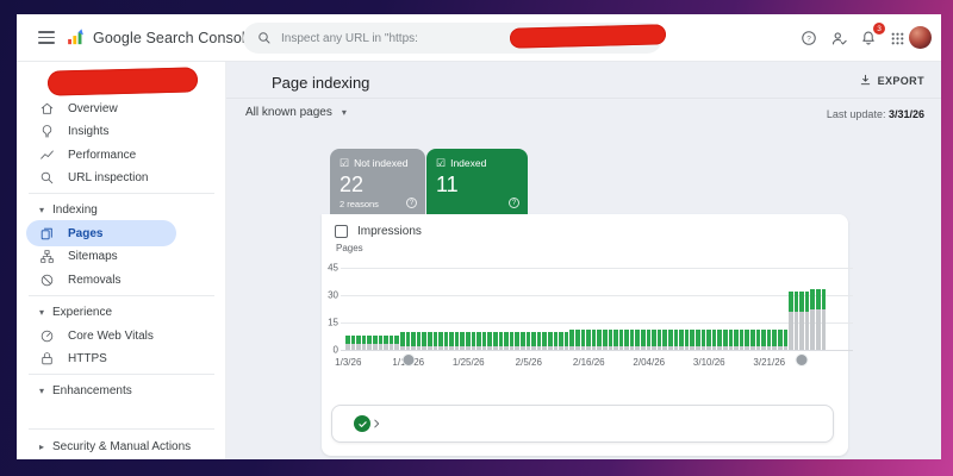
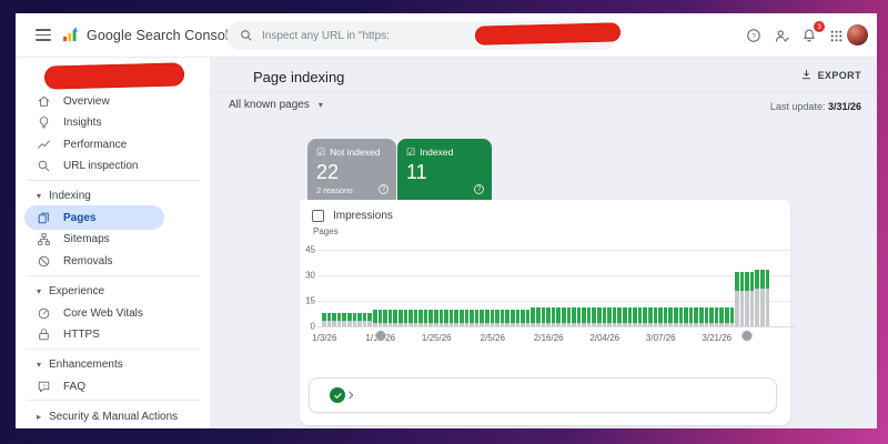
  Google Search Conso
  Inspect any URL in "https:
  Overview
  Insights
  Performance
  URL inspection
  ▾
  Indexing
  Pages
  Sitemaps
  Removals
  ▾
  Experience
  Core Web Vitals
  HTTPS
  ▾
  Enhancements
+ FAQ
  ▸
  Security & Manual Actions
  Page indexing
  EXPORT
  All known pages
  ▾
  Last update: 3/31/26
  ☑
  Not indexed
  22
  2 reasons
  ☑
  Indexed
  11
  Impressions
  Pages
  0
  15
  30
  45
  1/3/26
  1/25/26
  2/5/26
  2/16/26
  2/04/26
- 3/10/26
+ 3/07/26
  3/21/26
